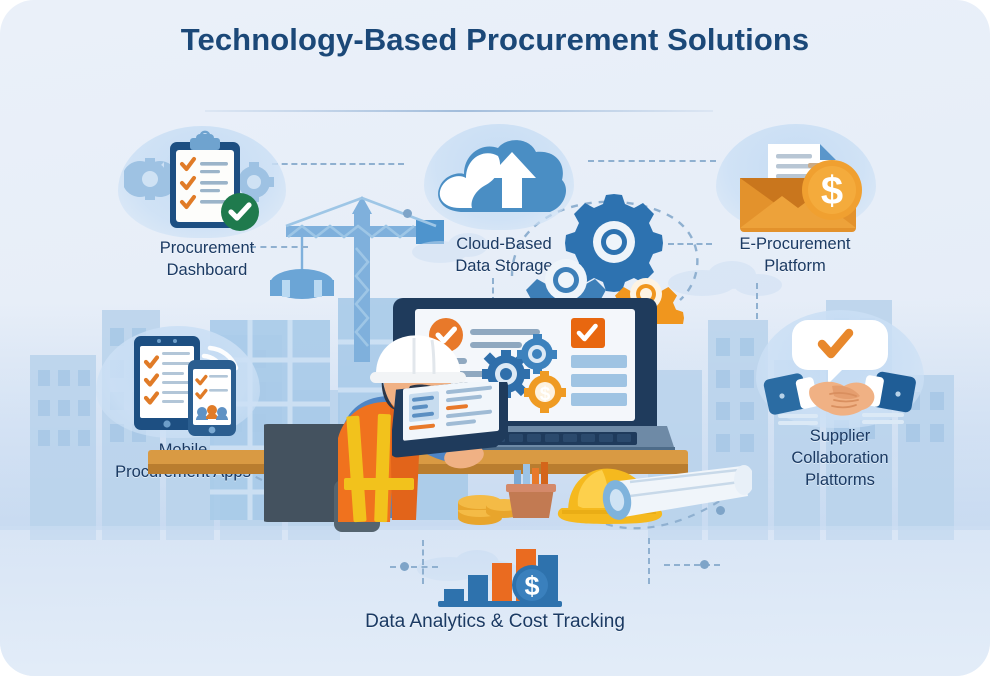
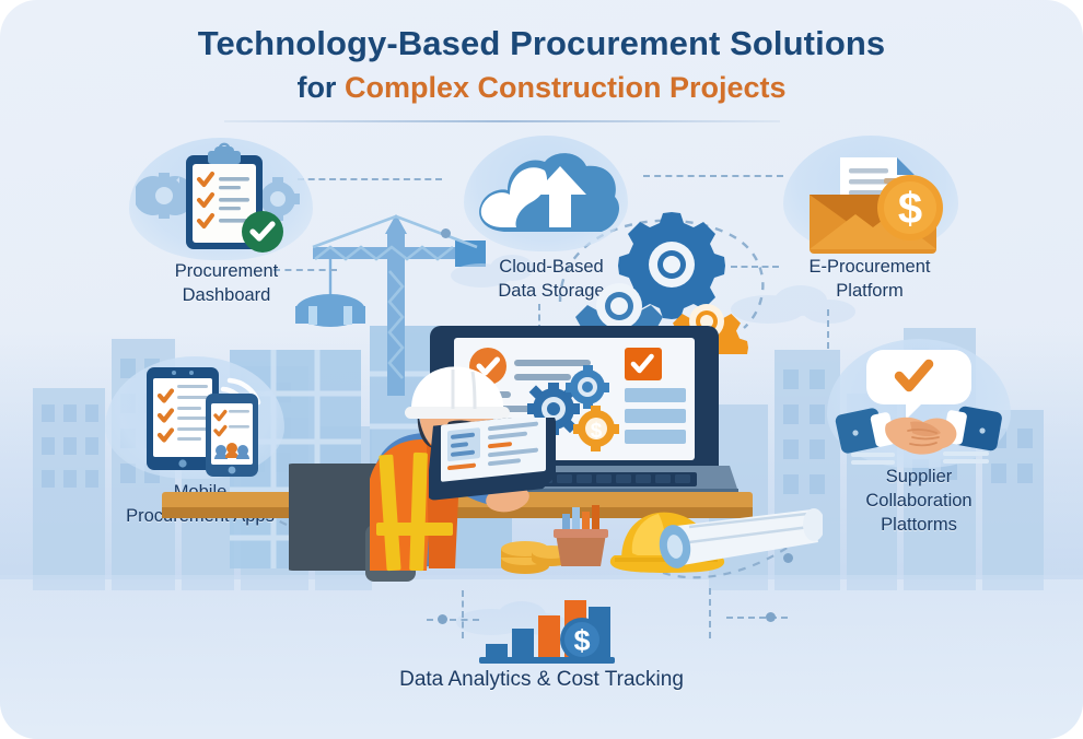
  Technology-Based Procurement Solutions
+ for Complex Construction Projects
  Procurement
  Dashboard
  Cloud-Based
  Data Storage
  $
  E-Procurement
  Platform
  Supplier
  Collaboration
  Plattorms
  $
  $
  Data Analytics & Cost Tracking
